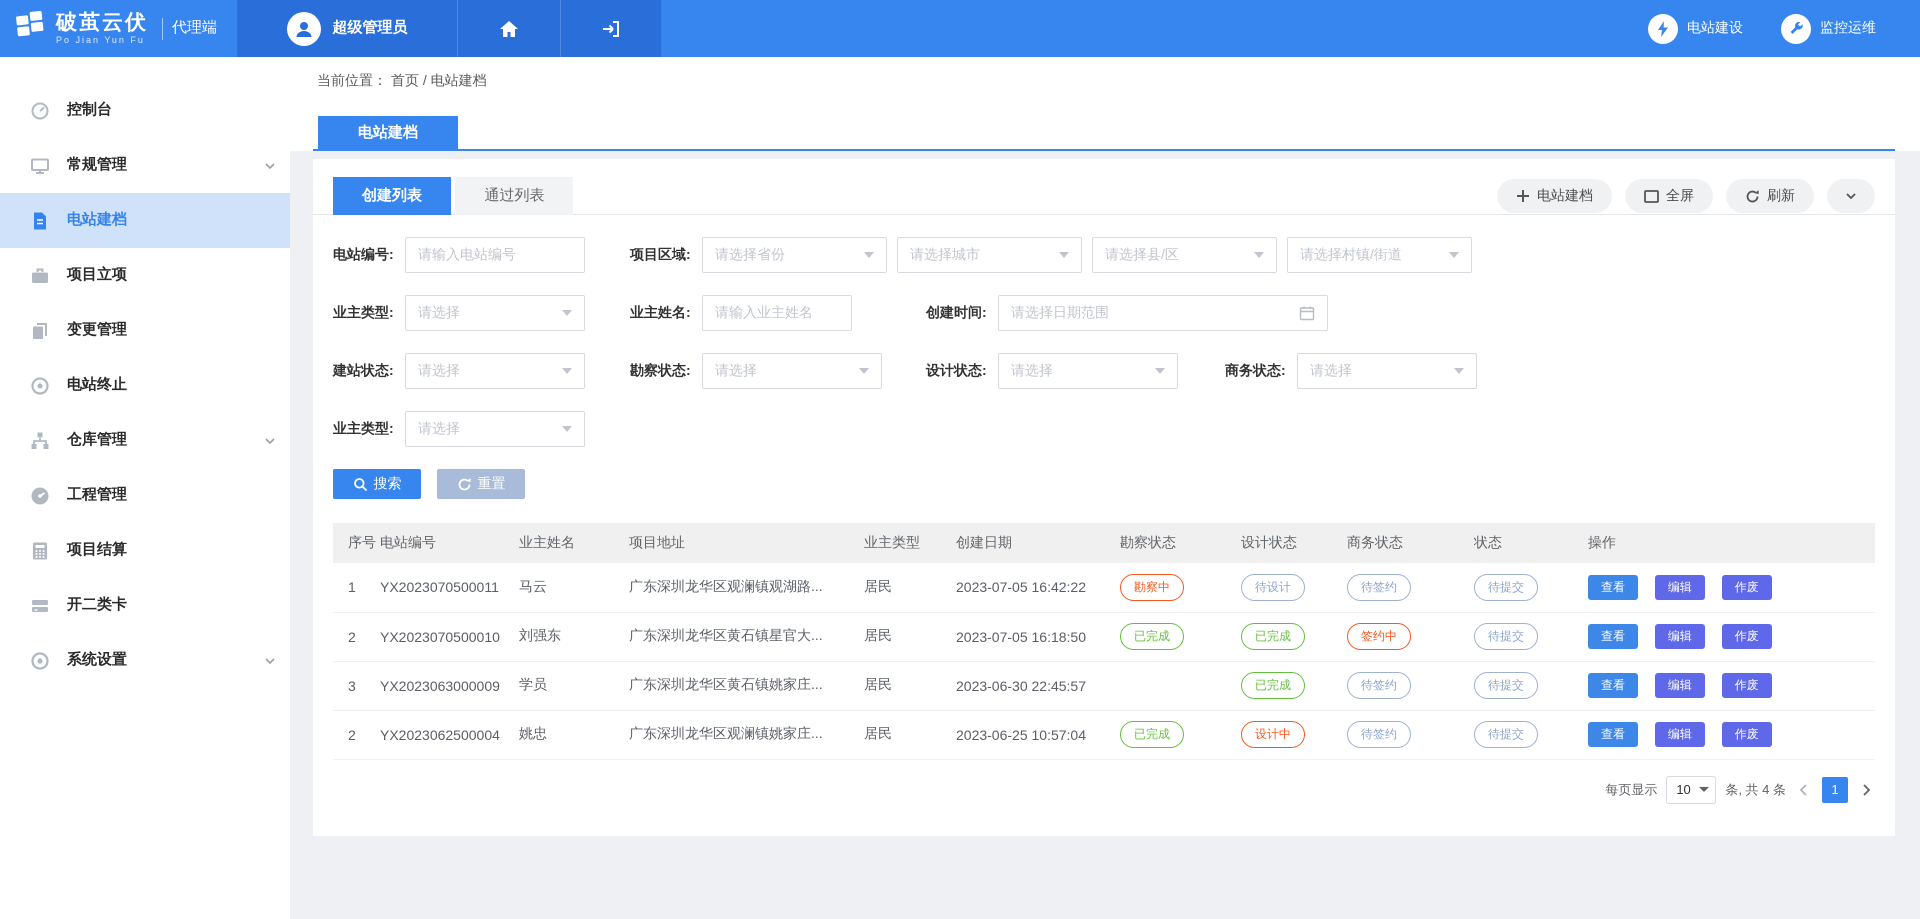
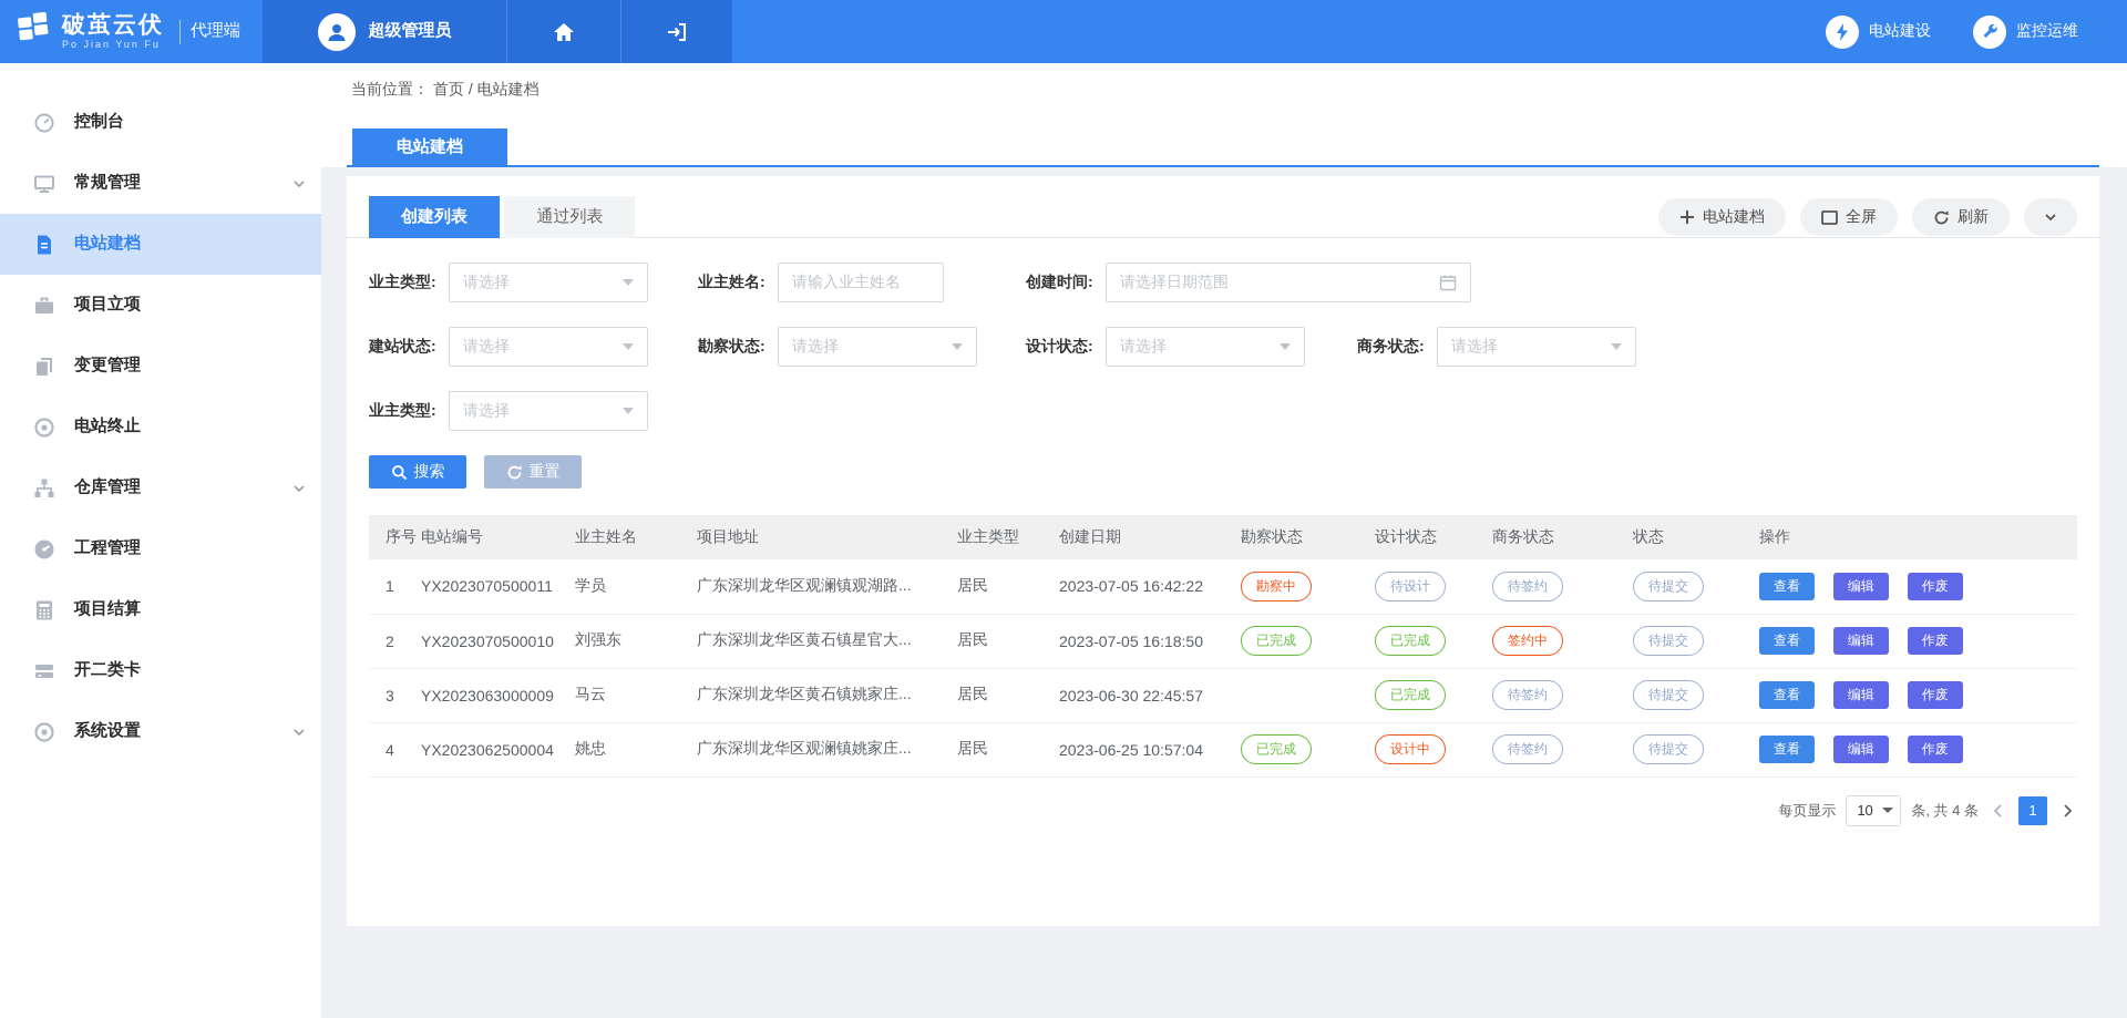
  破茧云伏
  Po Jian Yun Fu
  代理端
  超级管理员
  电站建设
  监控运维
  控制台
  常规管理
  电站建档
  项目立项
  变更管理
  电站终止
  仓库管理
  工程管理
  项目结算
  开二类卡
  系统设置
  当前位置：
  首页 / 电站建档
  电站建档
  创建列表 通过列表
  电站建档
  全屏
  刷新
- 电站编号:
- 请输入电站编号
- 项目区域:
- 请选择省份
- 请选择城市
- 请选择县/区
- 请选择村镇/街道
  业主类型:
  请选择
  业主姓名:
  请输入业主姓名
  创建时间:
  请选择日期范围
  建站状态:
  请选择
  勘察状态:
  请选择
  设计状态:
  请选择
  商务状态:
  请选择
  业主类型:
  请选择
  搜索
  重置
  序号	电站编号	业主姓名	项目地址	业主类型	创建日期	勘察状态	设计状态	商务状态	状态	操作
- 1	YX2023070500011	马云	广东深圳龙华区观澜镇观湖路...	居民	2023-07-05 16:42:22	勘察中	待设计	待签约	待提交	查看 编辑 作废
+ 1	YX2023070500011	学员	广东深圳龙华区观澜镇观湖路...	居民	2023-07-05 16:42:22	勘察中	待设计	待签约	待提交	查看 编辑 作废
  2	YX2023070500010	刘强东	广东深圳龙华区黄石镇星官大...	居民	2023-07-05 16:18:50	已完成	已完成	签约中	待提交	查看 编辑 作废
- 3	YX2023063000009	学员	广东深圳龙华区黄石镇姚家庄...	居民	2023-06-30 22:45:57		已完成	待签约	待提交	查看 编辑 作废
+ 3	YX2023063000009	马云	广东深圳龙华区黄石镇姚家庄...	居民	2023-06-30 22:45:57		已完成	待签约	待提交	查看 编辑 作废
- 2	YX2023062500004	姚忠	广东深圳龙华区观澜镇姚家庄...	居民	2023-06-25 10:57:04	已完成	设计中	待签约	待提交	查看 编辑 作废
+ 4	YX2023062500004	姚忠	广东深圳龙华区观澜镇姚家庄...	居民	2023-06-25 10:57:04	已完成	设计中	待签约	待提交	查看 编辑 作废
  每页显示
  10
  条, 共 4 条
  1
